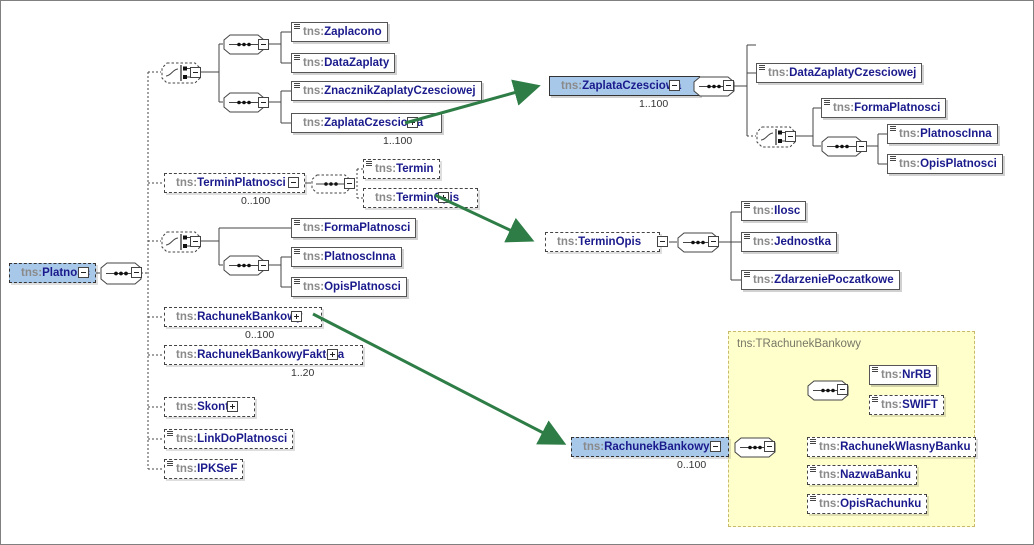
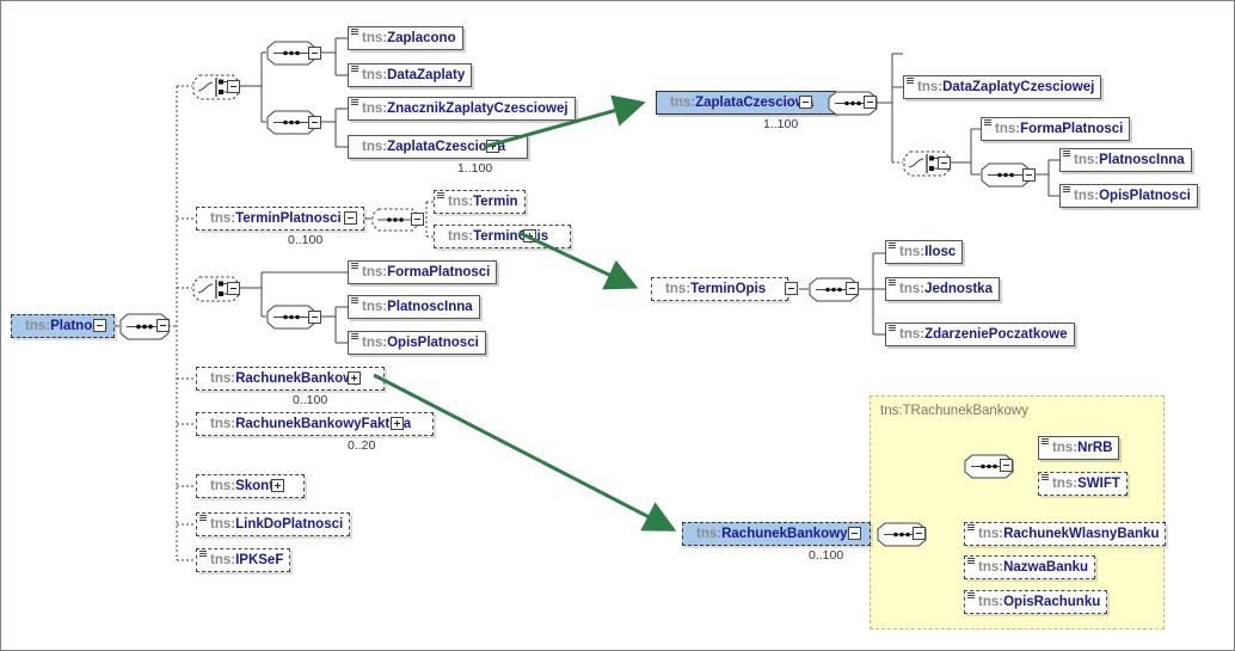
  tns:TRachunekBankowy
  tns:Platno
  tns:Zaplacono
  tns:DataZaplaty
  tns:ZnacznikZaplatyCzesciowej
  tns:ZaplataCzescioa
  1..100
  tns:TerminPlatnosci
  0..100
  tns:Termin
  tns:Terminis
  tns:FormaPlatnosci
  tns:PlatnoscInna
  tns:OpisPlatnosci
  tns:RachunekBanko
  0..100
  tns:RachunekBankowyFakta
- 1..20
+ 0..20
  tns:Skon
  tns:LinkDoPlatnosci
  tns:IPKSeF
  tns:ZaplataCzescio
  1..100
  tns:DataZaplatyCzesciowej
  tns:FormaPlatnosci
  tns:PlatnoscInna
  tns:OpisPlatnosci
  tns:TerminOpis
  tns:Ilosc
  tns:Jednostka
  tns:ZdarzeniePoczatkowe
  tns:RachunekBankowy
  0..100
  tns:NrRB
  tns:SWIFT
  tns:RachunekWlasnyBanku
  tns:NazwaBanku
  tns:OpisRachunku
